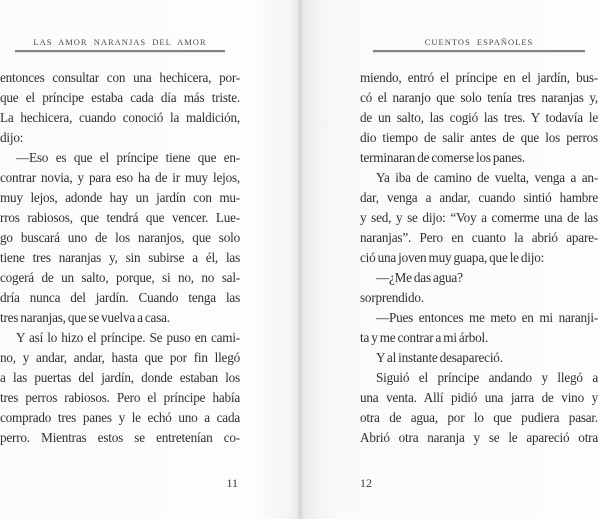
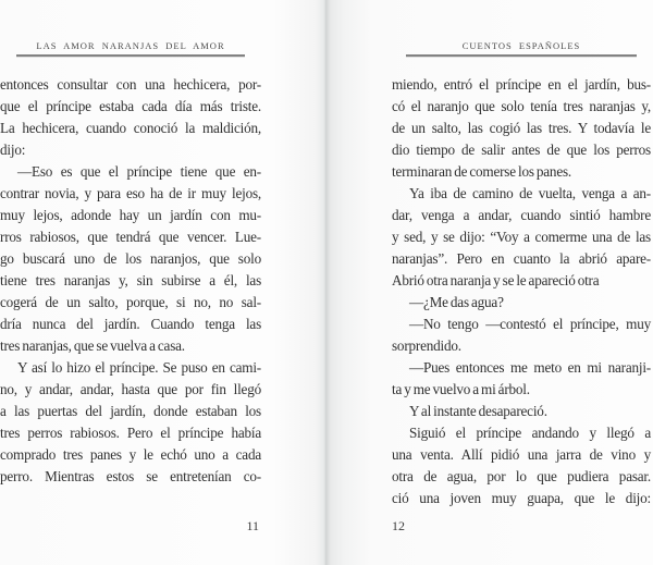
  LAS AMOR NARANJAS DEL AMOR
  entonces consultar con una hechicera, por-
  que el príncipe estaba cada día más triste.
  La hechicera, cuando conoció la maldición,
  dijo:
  —Eso es que el príncipe tiene que en-
  contrar novia, y para eso ha de ir muy lejos,
  muy lejos, adonde hay un jardín con mu-
  rros rabiosos, que tendrá que vencer. Lue-
  go buscará uno de los naranjos, que solo
  tiene tres naranjas y, sin subirse a él, las
  cogerá de un salto, porque, si no, no sal-
  dría nunca del jardín. Cuando tenga las
  tres naranjas, que se vuelva a casa.
  Y así lo hizo el príncipe. Se puso en cami-
  no, y andar, andar, hasta que por fin llegó
  a las puertas del jardín, donde estaban los
  tres perros rabiosos. Pero el príncipe había
  comprado tres panes y le echó uno a cada
  perro. Mientras estos se entretenían co-
  11
  CUENTOS ESPAÑOLES
  miendo, entró el príncipe en el jardín, bus-
  có el naranjo que solo tenía tres naranjas y,
  de un salto, las cogió las tres. Y todavía le
  dio tiempo de salir antes de que los perros
  terminaran de comerse los panes.
  Ya iba de camino de vuelta, venga a an-
  dar, venga a andar, cuando sintió hambre
  y sed, y se dijo: “Voy a comerme una de las
  naranjas”. Pero en cuanto la abrió apare-
- ció una joven muy guapa, que le dijo:
+ Abrió otra naranja y se le apareció otra
  —¿Me das agua?
+ —No tengo —contestó el príncipe, muy
  sorprendido.
  —Pues entonces me meto en mi naranji-
- ta y me contrar a mi árbol.
+ ta y me vuelvo a mi árbol.
  Y al instante desapareció.
  Siguió el príncipe andando y llegó a
  una venta. Allí pidió una jarra de vino y
  otra de agua, por lo que pudiera pasar.
- Abrió otra naranja y se le apareció otra
+ ció una joven muy guapa, que le dijo:
  12
